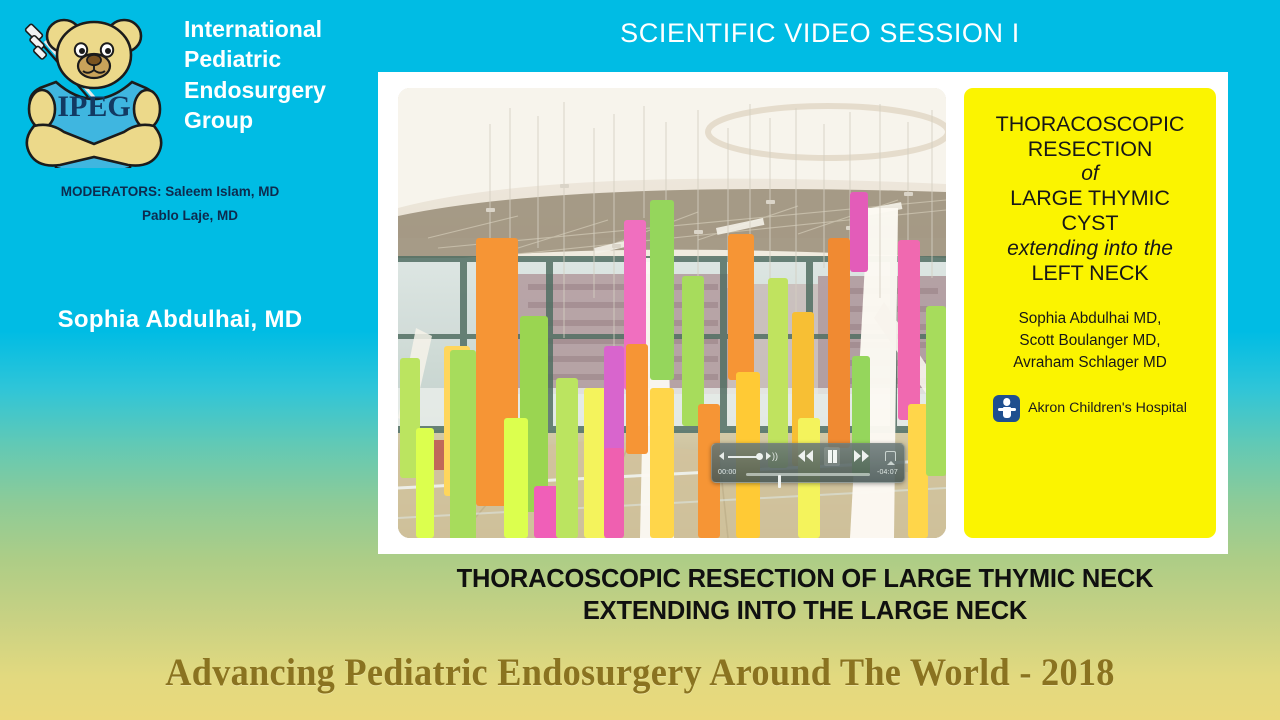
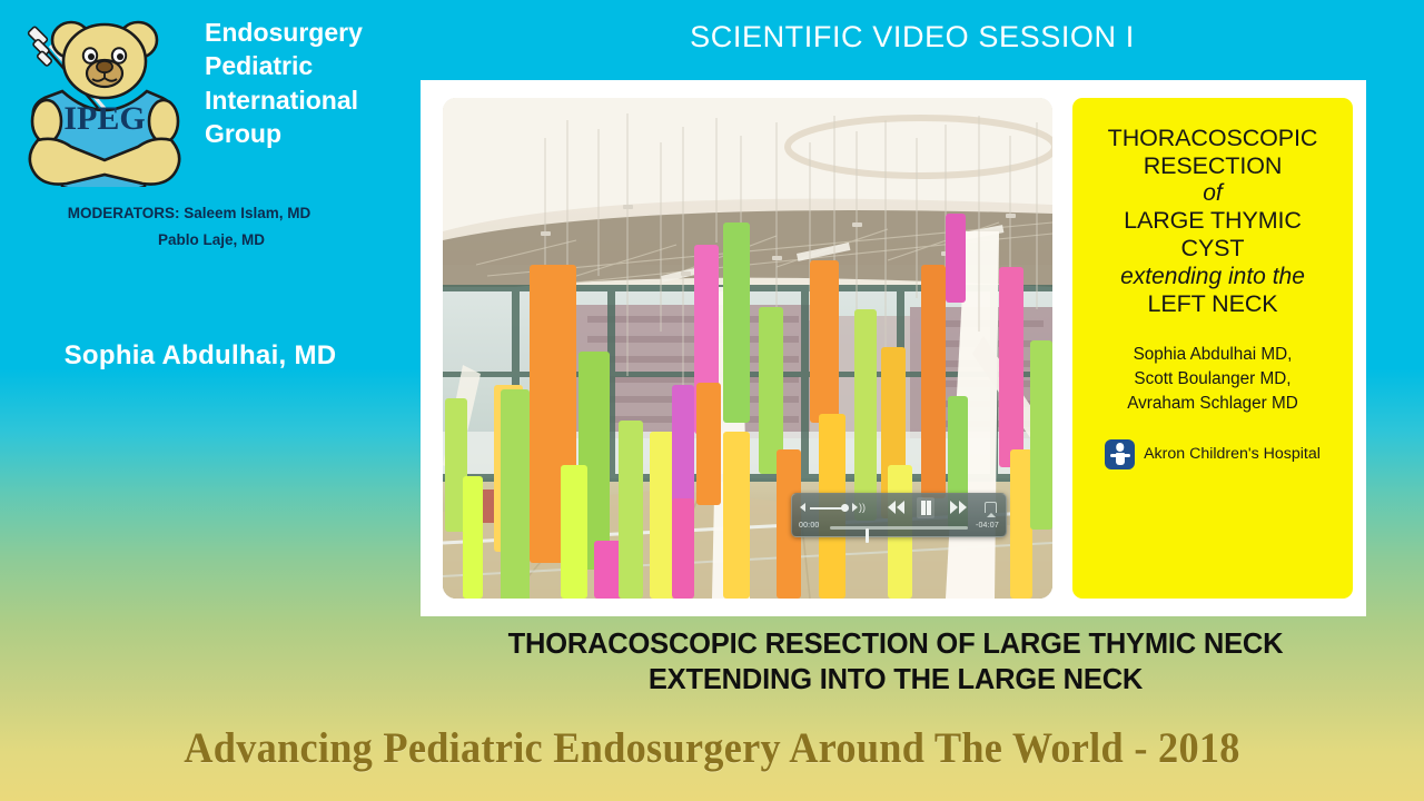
  SCIENTIFIC VIDEO SESSION I
  IPEG
- International
+ Endosurgery
  Pediatric
- Endosurgery
+ International
  Group
  MODERATORS: Saleem Islam, MD
  Pablo Laje, MD
  Sophia Abdulhai, MD
  ))
  THORACOSCOPIC
  RESECTION
  of
  LARGE THYMIC
  CYST
  extending into the
  LEFT NECK
  Sophia Abdulhai MD,
  Scott Boulanger MD,
  Avraham Schlager MD
  Akron Children's Hospital
  THORACOSCOPIC RESECTION OF LARGE THYMIC NECK
  EXTENDING INTO THE LARGE NECK
  Advancing Pediatric Endosurgery Around The World - 2018
